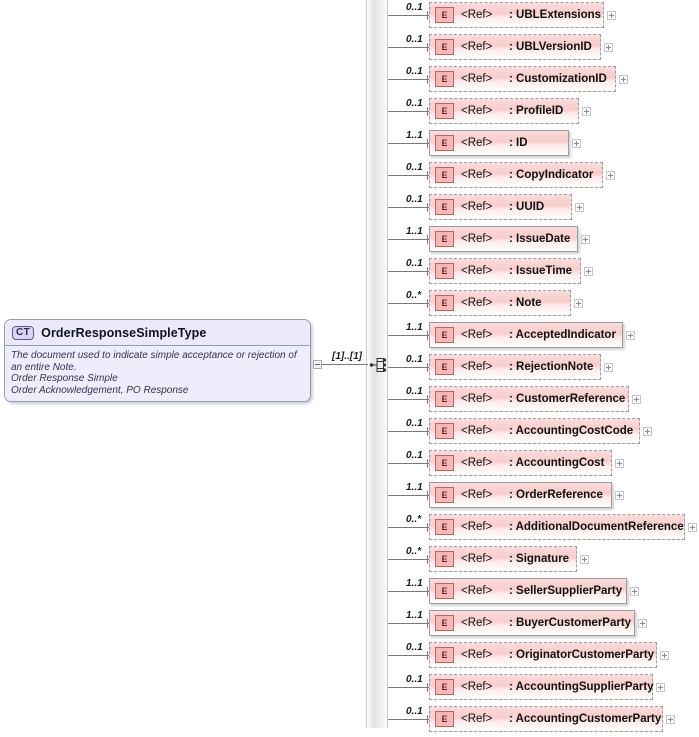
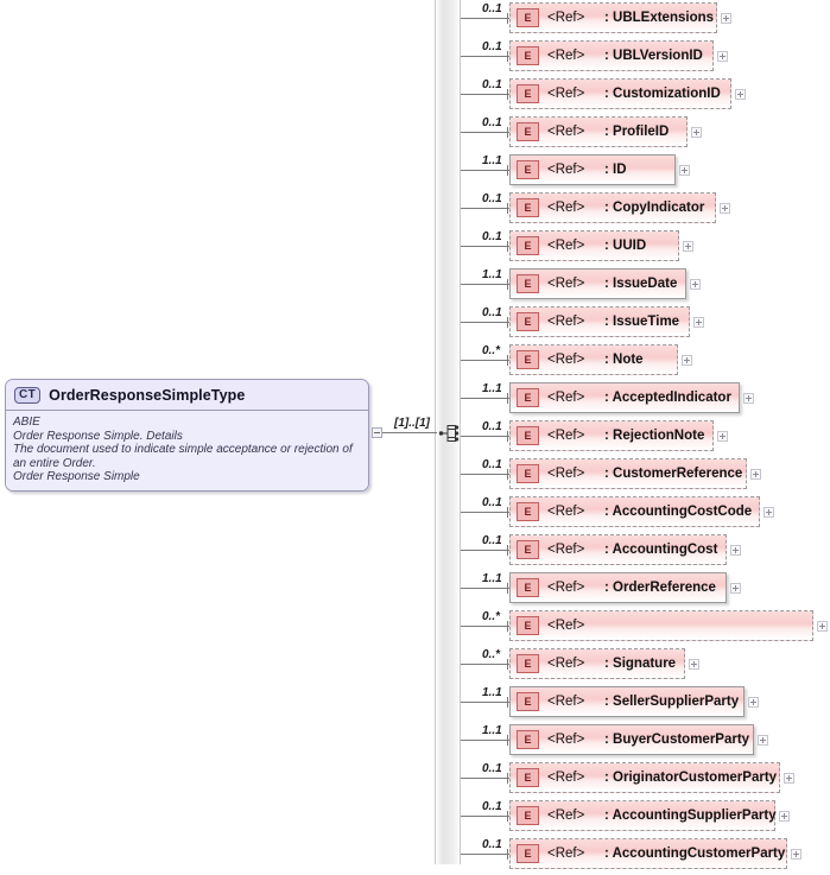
  CT
  OrderResponseSimpleType
+ ABIE
+ Order Response Simple. Details
- The document used to indicate simple acceptance or rejection of an entire Note.
+ The document used to indicate simple acceptance or rejection of an entire Order.
  Order Response Simple
- Order Acknowledgement, PO Response
  [1]..[1]
  0..1
  E
  <Ref>
  : UBLExtensions
  0..1
  E
  <Ref>
  : UBLVersionID
  0..1
  E
  <Ref>
  : CustomizationID
  0..1
  E
  <Ref>
  : ProfileID
  1..1
  E
  <Ref>
  : ID
  0..1
  E
  <Ref>
  : CopyIndicator
  0..1
  E
  <Ref>
  : UUID
  1..1
  E
  <Ref>
  : IssueDate
  0..1
  E
  <Ref>
  : IssueTime
  0..*
  E
  <Ref>
  : Note
  1..1
  E
  <Ref>
  : AcceptedIndicator
  0..1
  E
  <Ref>
  : RejectionNote
  0..1
  E
  <Ref>
  : CustomerReference
  0..1
  E
  <Ref>
  : AccountingCostCode
  0..1
  E
  <Ref>
  : AccountingCost
  1..1
  E
  <Ref>
  : OrderReference
  0..*
  E
  <Ref>
- : AdditionalDocumentReference
  0..*
  E
  <Ref>
  : Signature
  1..1
  E
  <Ref>
  : SellerSupplierParty
  1..1
  E
  <Ref>
  : BuyerCustomerParty
  0..1
  E
  <Ref>
  : OriginatorCustomerParty
  0..1
  E
  <Ref>
  : AccountingSupplierParty
  0..1
  E
  <Ref>
  : AccountingCustomerParty
